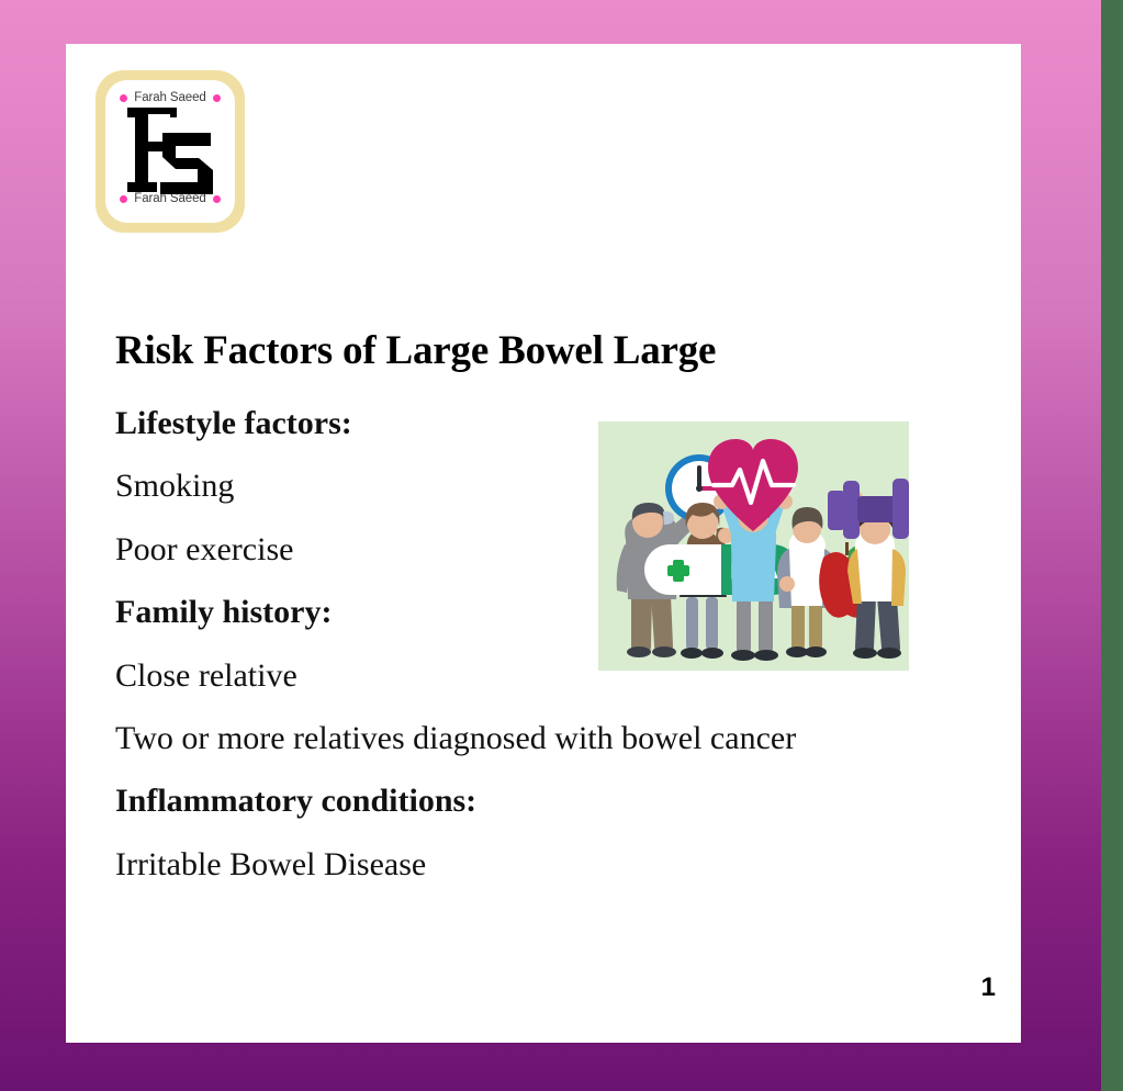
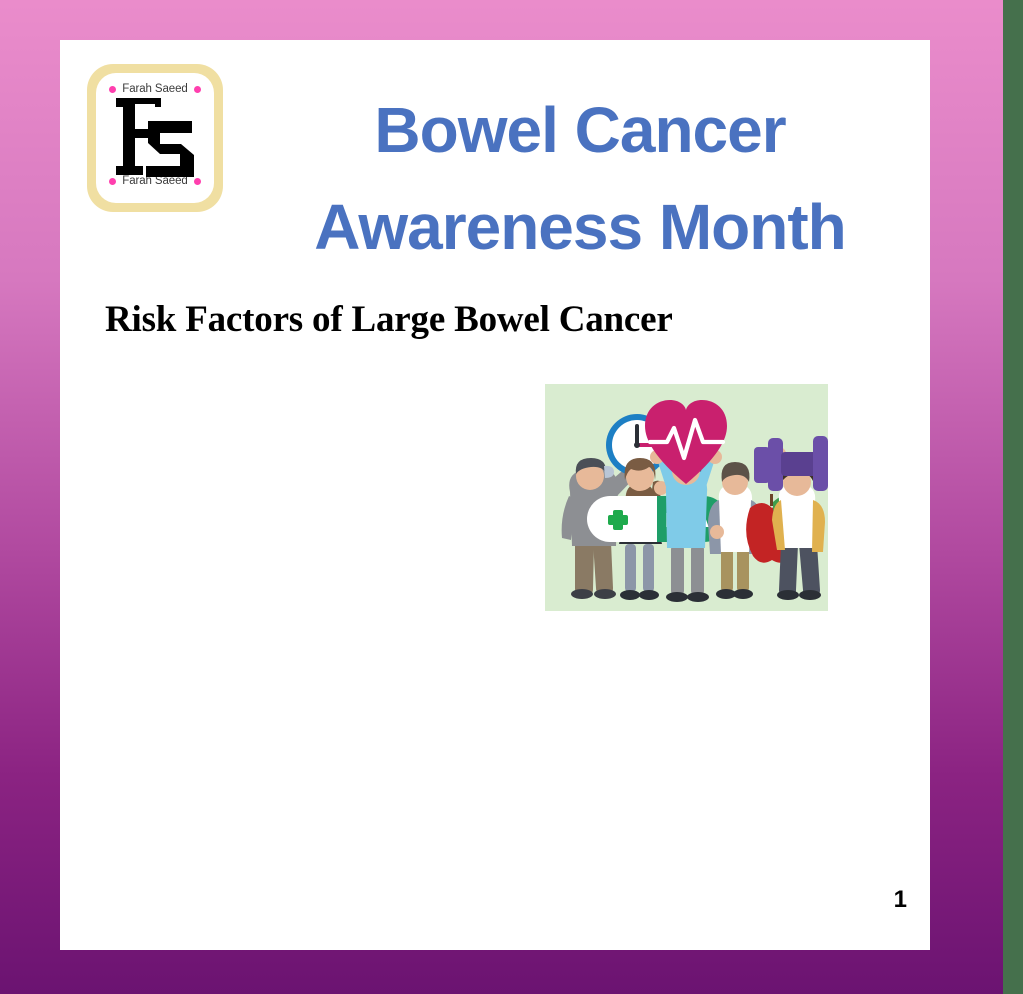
  Farah Saeed
  Farah Saeed
+ Bowel Cancer
+ Awareness Month
- Risk Factors of Large Bowel Large
+ Risk Factors of Large Bowel Cancer
- Lifestyle factors:
- Smoking
- Poor exercise
- Family history:
- Close relative
- Two or more relatives diagnosed with bowel cancer
- Inflammatory conditions:
- Irritable Bowel Disease
  1
